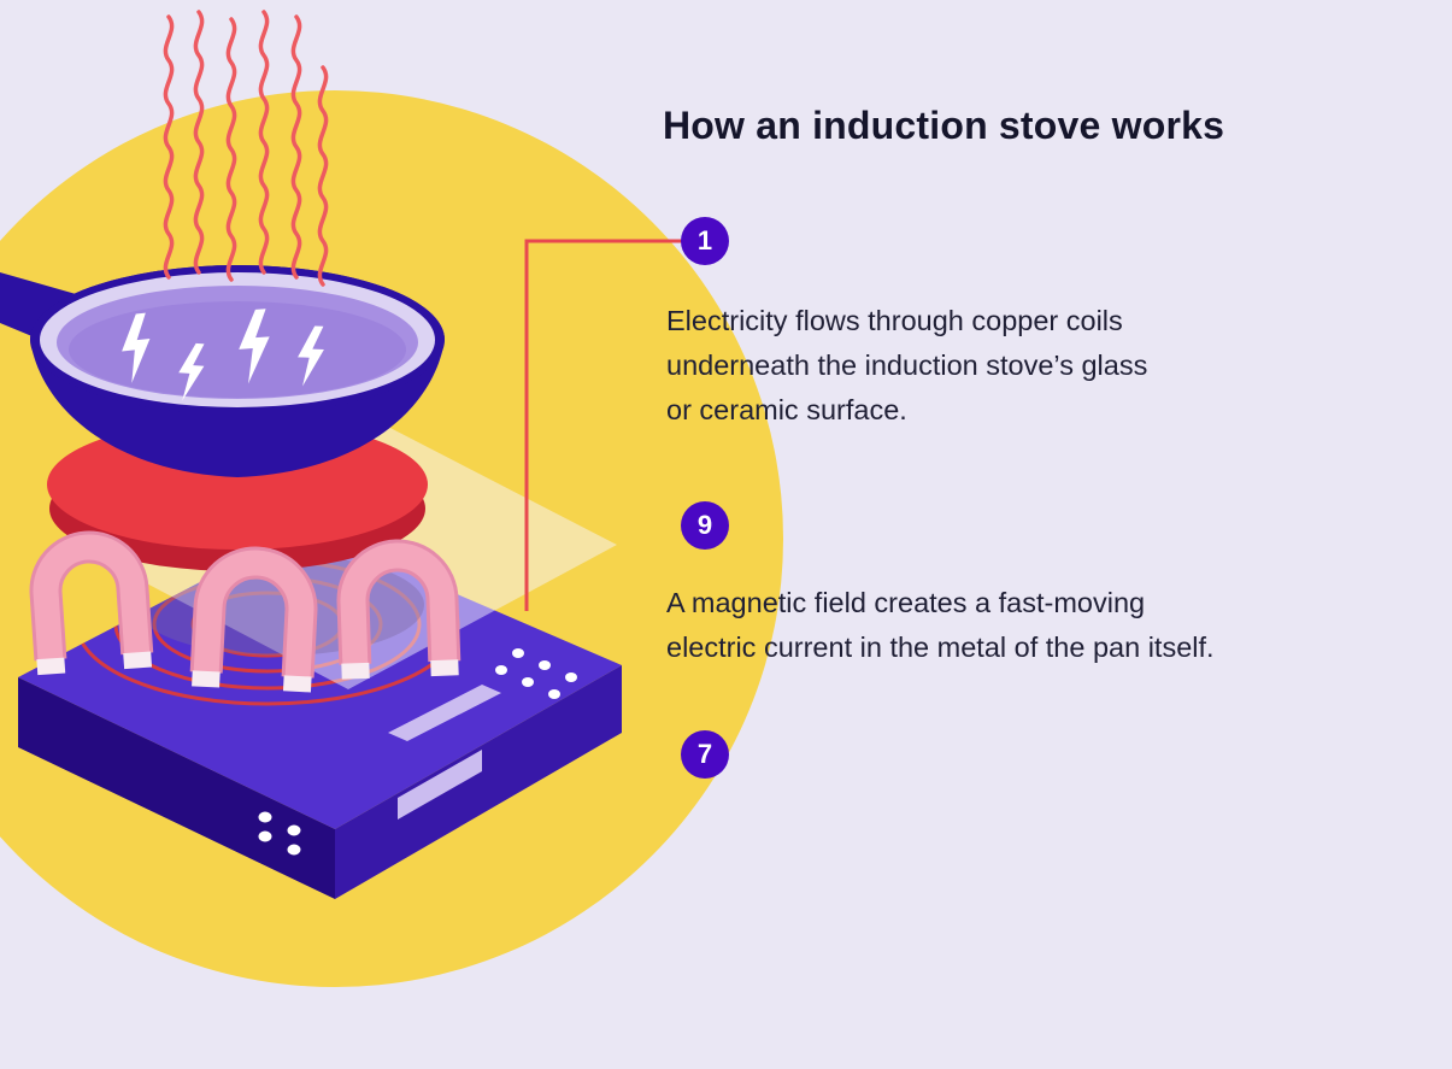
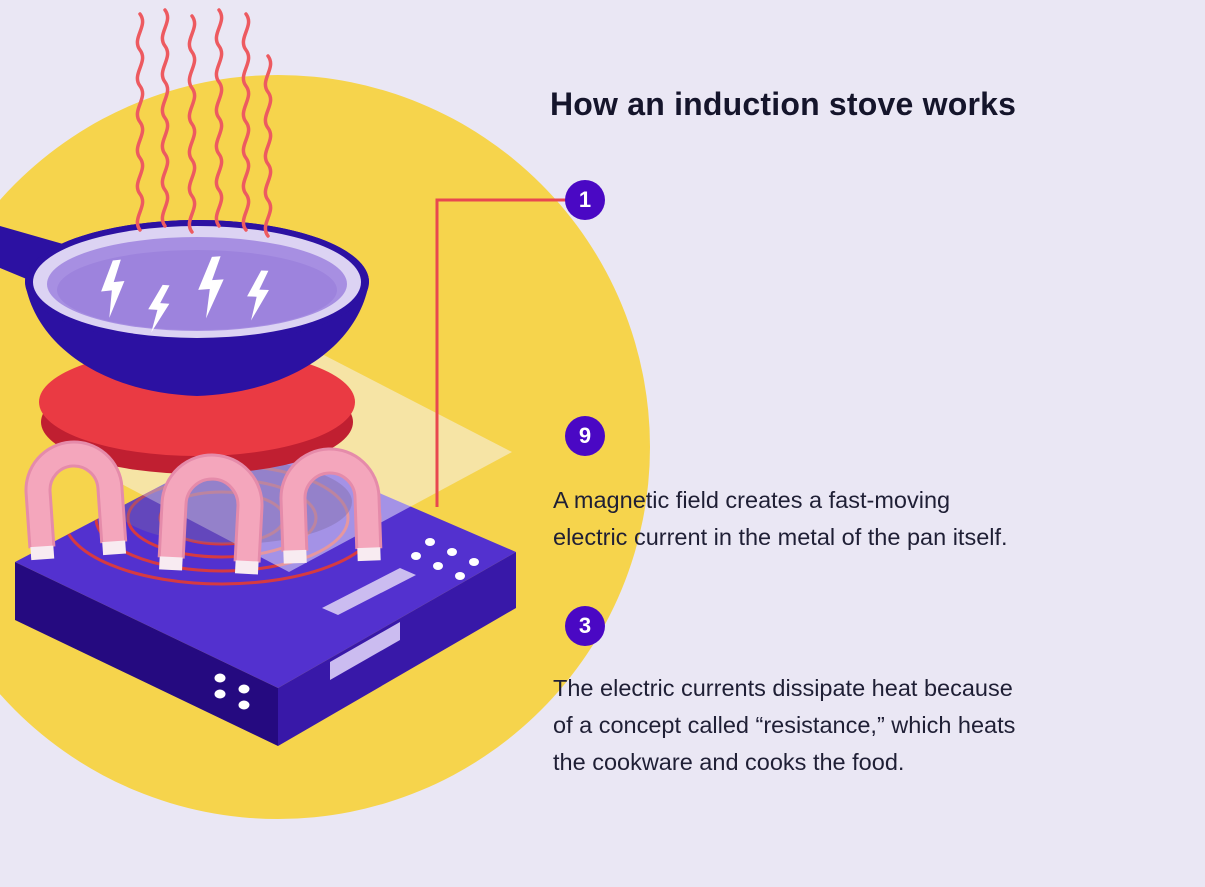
  How an induction stove works
  1
- Electricity flows through copper coils
- underneath the induction stove’s glass
- or ceramic surface.
  9
  A magnetic field creates a fast-moving
  electric current in the metal of the pan itself.
- 7
+ 3
+ The electric currents dissipate heat because
+ of a concept called “resistance,” which heats
+ the cookware and cooks the food.
